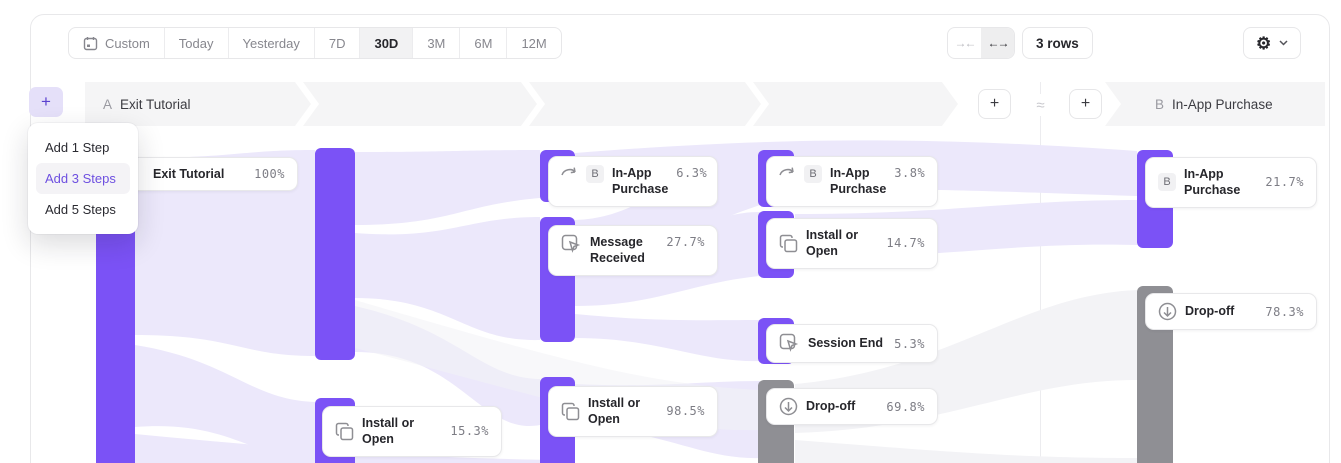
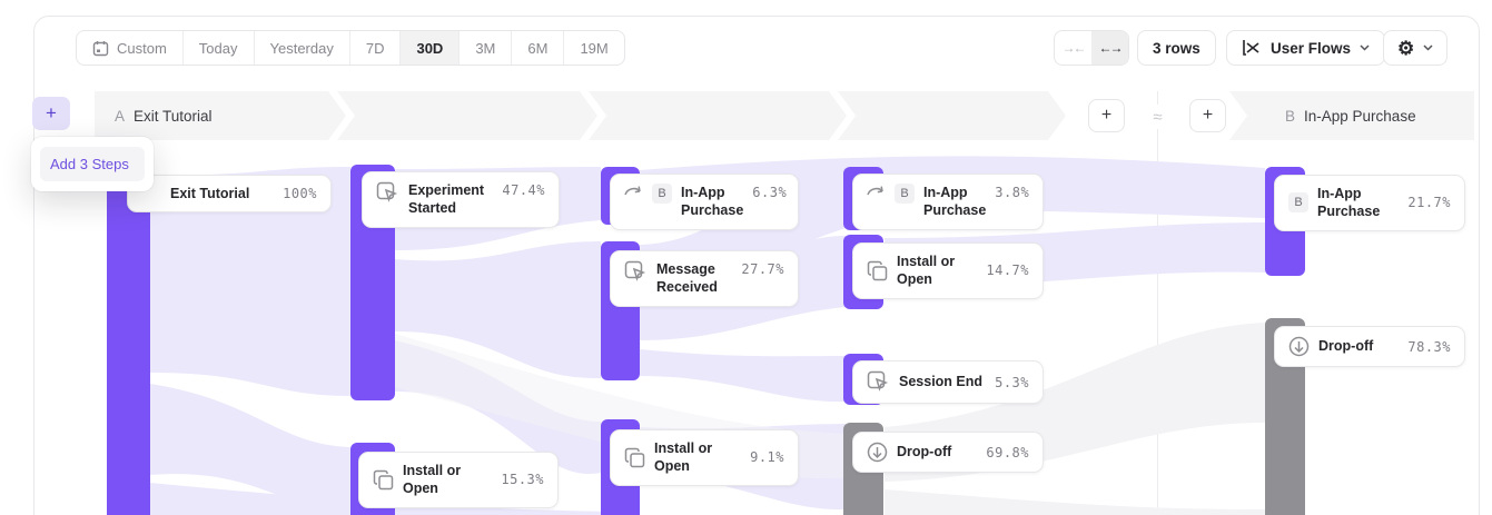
  Custom
  Today
  Yesterday
  7D
  30D
  3M
  6M
- 12M
+ 19M
  →←
  ←→
  3 rows
+ User Flows
  ⚙
  +
  A
  Exit Tutorial
  +
  ≈
  +
  B
  In-App Purchase
  Exit Tutorial
  100%
+ Experiment Started
+ 47.4%
  Install or Open
  15.3%
  B
  In-App Purchase
  6.3%
  Message Received
  27.7%
  Install or Open
- 98.5%
+ 9.1%
  B
  In-App Purchase
  3.8%
  Install or Open
  14.7%
  Session End
  5.3%
  Drop-off
  69.8%
  B
  In-App Purchase
  21.7%
  Drop-off
  78.3%
- Add 1 Step
  Add 3 Steps
- Add 5 Steps
